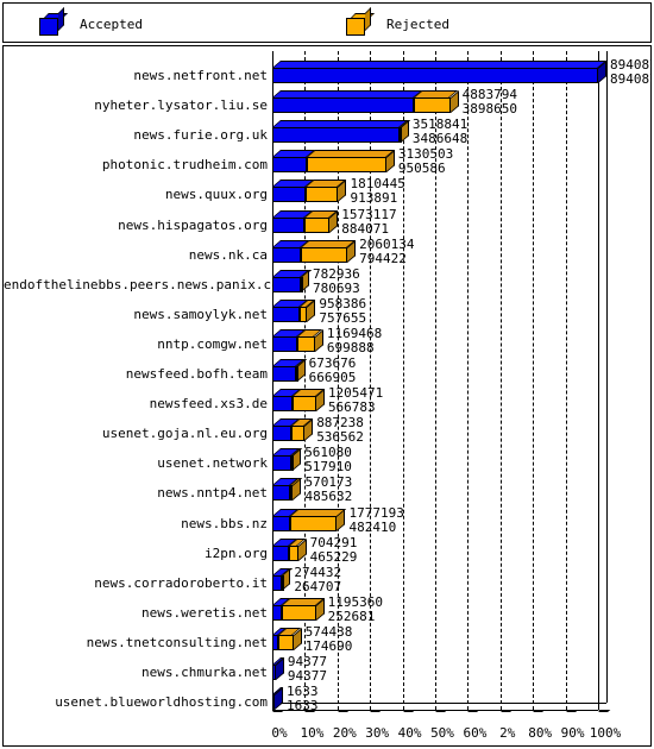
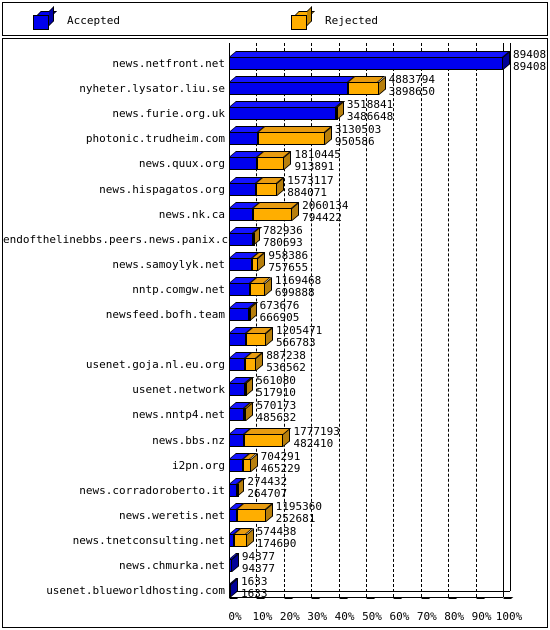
  Accepted
  Rejected
  news.netfront.net
  89408
  89408
  nyheter.lysator.liu.se
  4883794
  3898650
  news.furie.org.uk
  3518841
  3486648
  photonic.trudheim.com
  3130503
  950586
  news.quux.org
  1810445
  913891
  news.hispagatos.org
  1573117
  884071
  news.nk.ca
  2060134
  794422
  endofthelinebbs.peers.news.panix.c
  782936
  780693
  news.samoylyk.net
  958386
  757655
  nntp.comgw.net
  1169468
  699888
  newsfeed.bofh.team
  673676
  666905
- newsfeed.xs3.de
  1205471
  566783
  usenet.goja.nl.eu.org
  887238
  536562
  usenet.network
  561080
  517910
  news.nntp4.net
  570173
  485632
  news.bbs.nz
  1777193
  482410
  i2pn.org
  704291
  465229
  news.corradoroberto.it
  274432
  264707
  news.weretis.net
  1195360
  252681
  news.tnetconsulting.net
  574438
  174690
  news.chmurka.net
  94377
  94377
  usenet.blueworldhosting.com
  1633
  1633
  0%
  10%
  20%
  30%
  40%
  50%
  60%
- 2%
+ 70%
  80%
  90%
  100%
